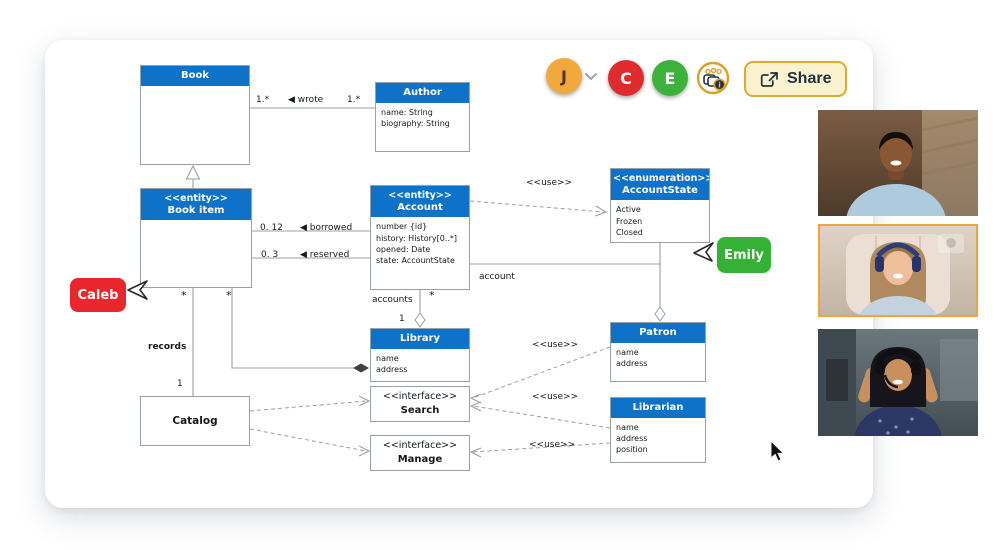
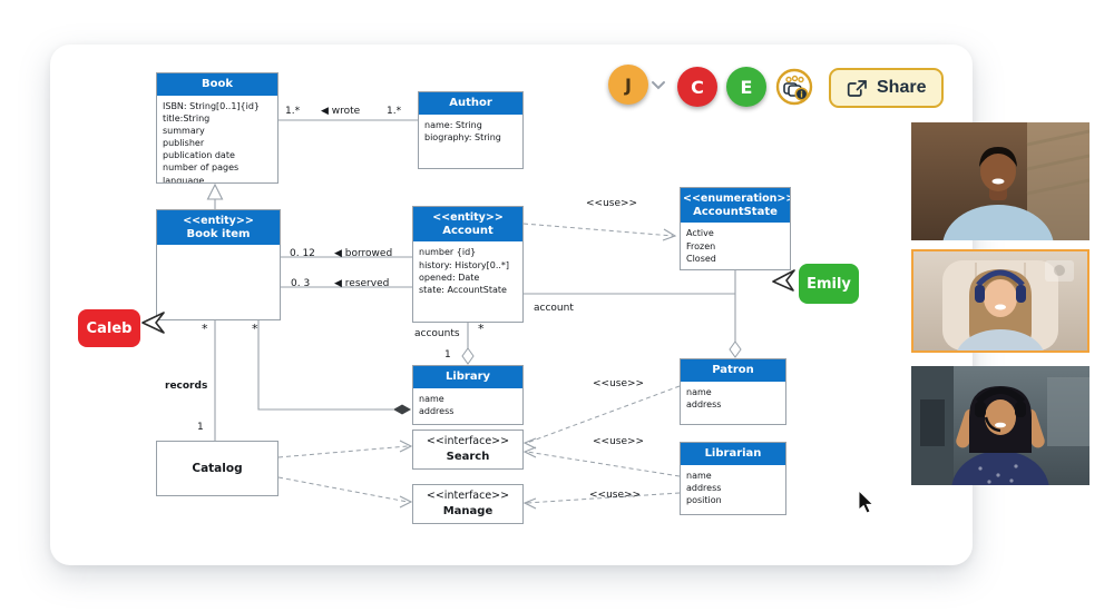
  Book
+ ISBN: String[0..1]{id}
+ title:String
+ summary
+ publisher
+ publication date
+ number of pages
+ language
  Author
  name: String
  biography: String
  <<entity>>
  Book item
  <<entity>>
  Account
  number {id}
  history: History[0..*]
  opened: Date
  state: AccountState
  <<enumeration>
  AccountState
  Active
  Frozen
  Closed
  Library
  name
  address
  Patron
  name
  address
  Catalog
  <<interface>>
  Search
  <<interface>>
  Manage
  Librarian
  name
  address
  position
  1.*
  ◀ wrote
  1.*
  0. 12
  ◀ borrowed
  0. 3
  ◀ reserved
  *
  *
  records
  1
  accounts
  *
  1
  account
  <<use>>
  <<use>>
  <<use>>
  <<use>>
  J
  C
  E
  i
  Share
  Caleb
  Emily
